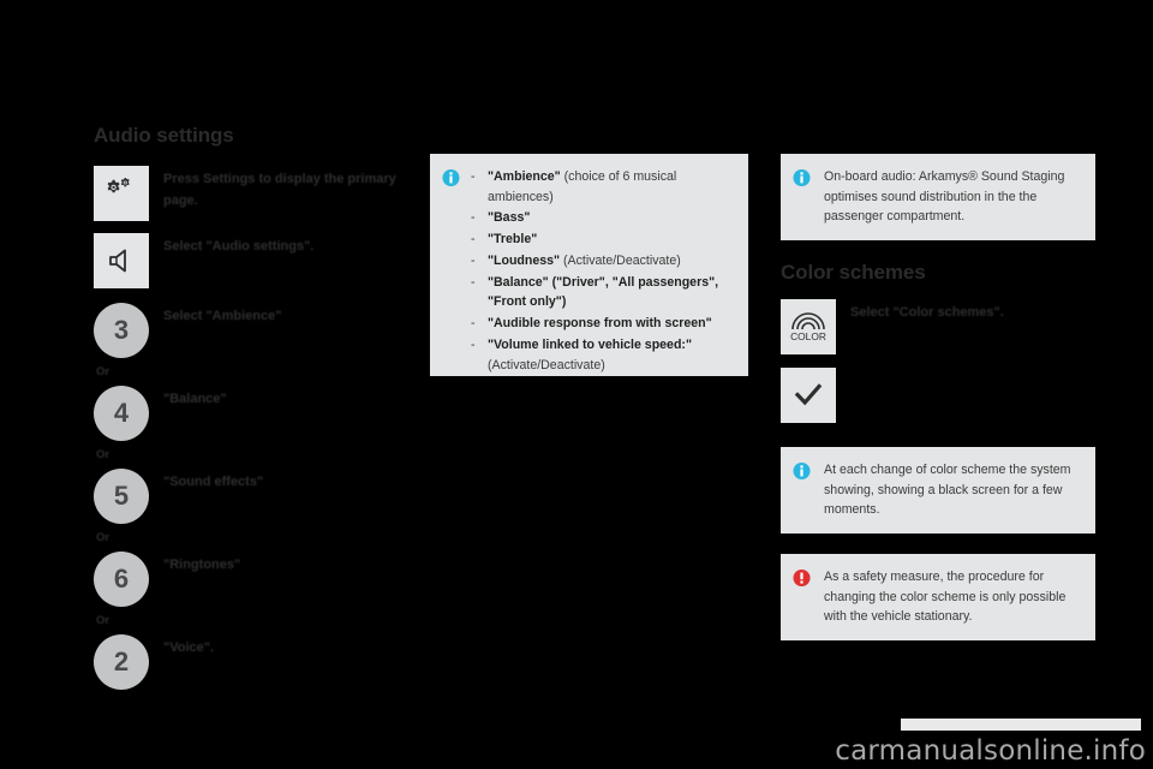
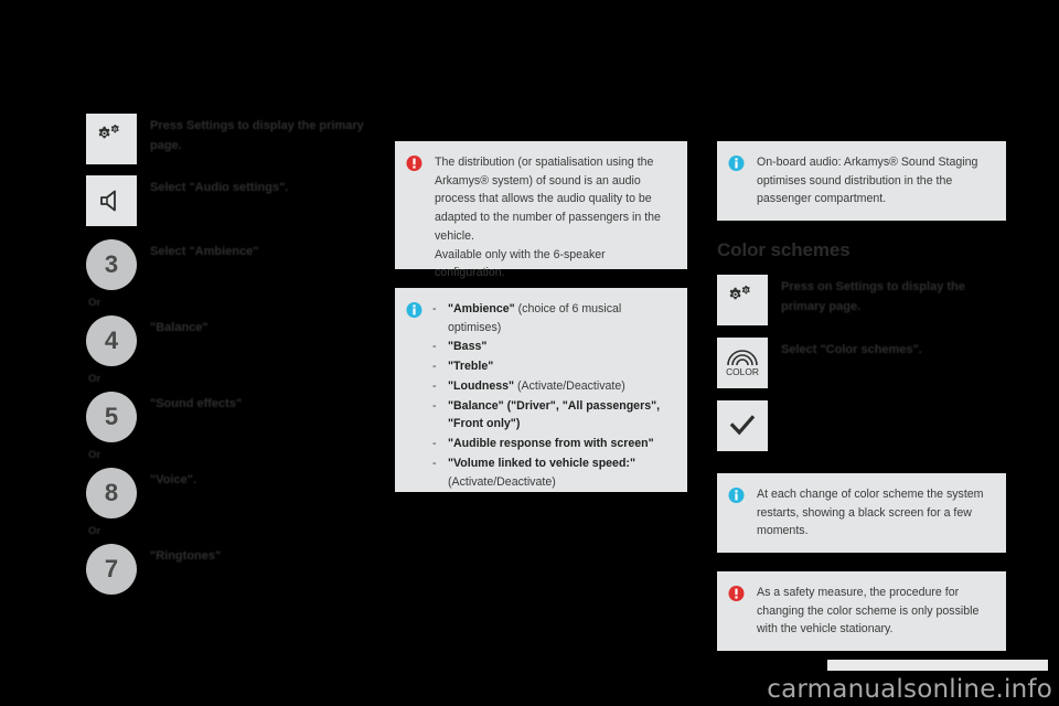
- Audio settings
  Press Settings to display the primary page.
  Select "Audio settings".
  3
  Select "Ambience"
  Or
  4
  "Balance"
  Or
  5
  "Sound effects"
  Or
- 6
+ 8
- "Ringtones"
+ "Voice".
  Or
- 2
+ 7
- "Voice".
+ "Ringtones"
+ The distribution (or spatialisation using the Arkamys® system) of sound is an audio process that allows the audio quality to be adapted to the number of passengers in the vehicle.
+ Available only with the 6-speaker configuration.
  -
- "Ambience" (choice of 6 musical ambiences)
+ "Ambience" (choice of 6 musical optimises)
  -
  "Bass"
  -
  "Treble"
  -
  "Loudness" (Activate/Deactivate)
  -
  "Balance" ("Driver", "All passengers", "Front only")
  -
  "Audible response from with screen"
  -
  "Volume linked to vehicle speed:" (Activate/Deactivate)
  On-board audio: Arkamys® Sound Staging optimises sound distribution in the the passenger compartment.
  Color schemes
+ Press on Settings to display the primary page.
  COLOR
  Select "Color schemes".
- At each change of color scheme the system showing, showing a black screen for a few moments.
+ At each change of color scheme the system restarts, showing a black screen for a few moments.
  As a safety measure, the procedure for changing the color scheme is only possible with the vehicle stationary.
  carmanualsonline.info
